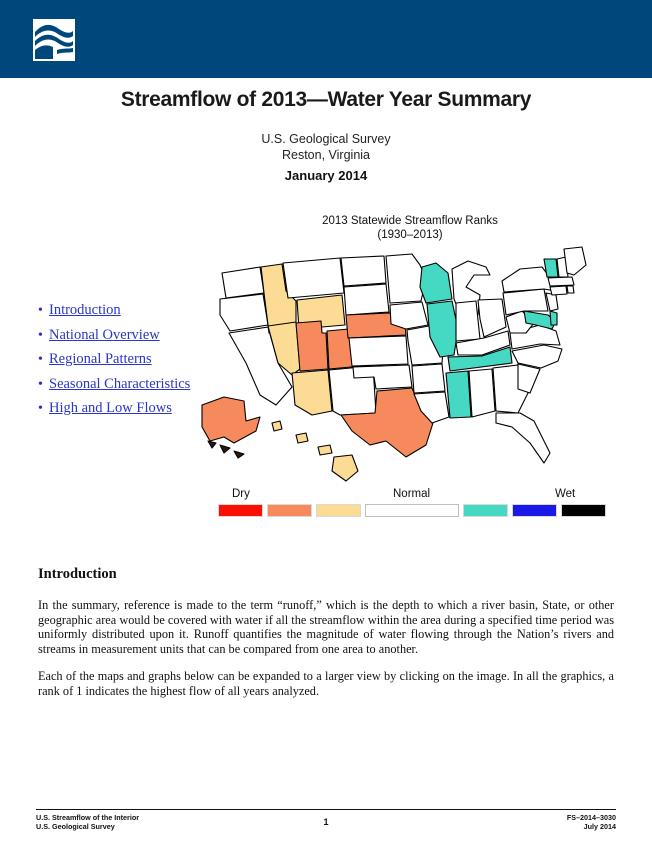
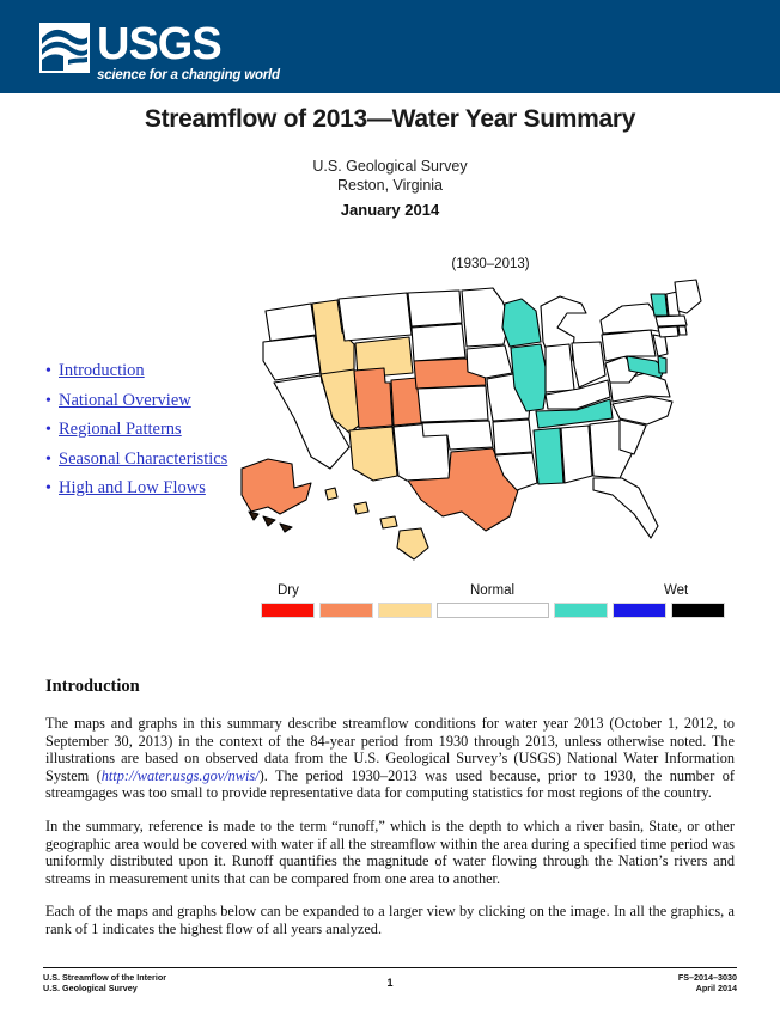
+ USGS
+ science for a changing world
  Streamflow of 2013—Water Year Summary
  U.S. Geological Survey
  Reston, Virginia
  January 2014
  •
  Introduction
  •
  National Overview
  •
  Regional Patterns
  •
  Seasonal Characteristics
  •
  High and Low Flows
- 2013 Statewide Streamflow Ranks
  (1930–2013)
  Dry
  Normal
  Wet
  Introduction
+ The maps and graphs in this summary describe streamflow conditions for water year 2013 (October 1, 2012, to September 30, 2013) in the context of the 84-year period from 1930 through 2013, unless otherwise noted. The illustrations are based on observed data from the U.S. Geological Survey’s (USGS) National Water Information System (http://water.usgs.gov/nwis/). The period 1930–2013 was used because, prior to 1930, the number of streamgages was too small to provide representative data for computing statistics for most regions of the country.
  In the summary, reference is made to the term “runoff,” which is the depth to which a river basin, State, or other geographic area would be covered with water if all the streamflow within the area during a specified time period was uniformly distributed upon it. Runoff quantifies the magnitude of water flowing through the Nation’s rivers and streams in measurement units that can be compared from one area to another.
  Each of the maps and graphs below can be expanded to a larger view by clicking on the image. In all the graphics, a rank of 1 indicates the highest flow of all years analyzed.
  U.S. Streamflow of the Interior
  U.S. Geological Survey
  1
  FS–2014–3030
- July 2014
+ April 2014
